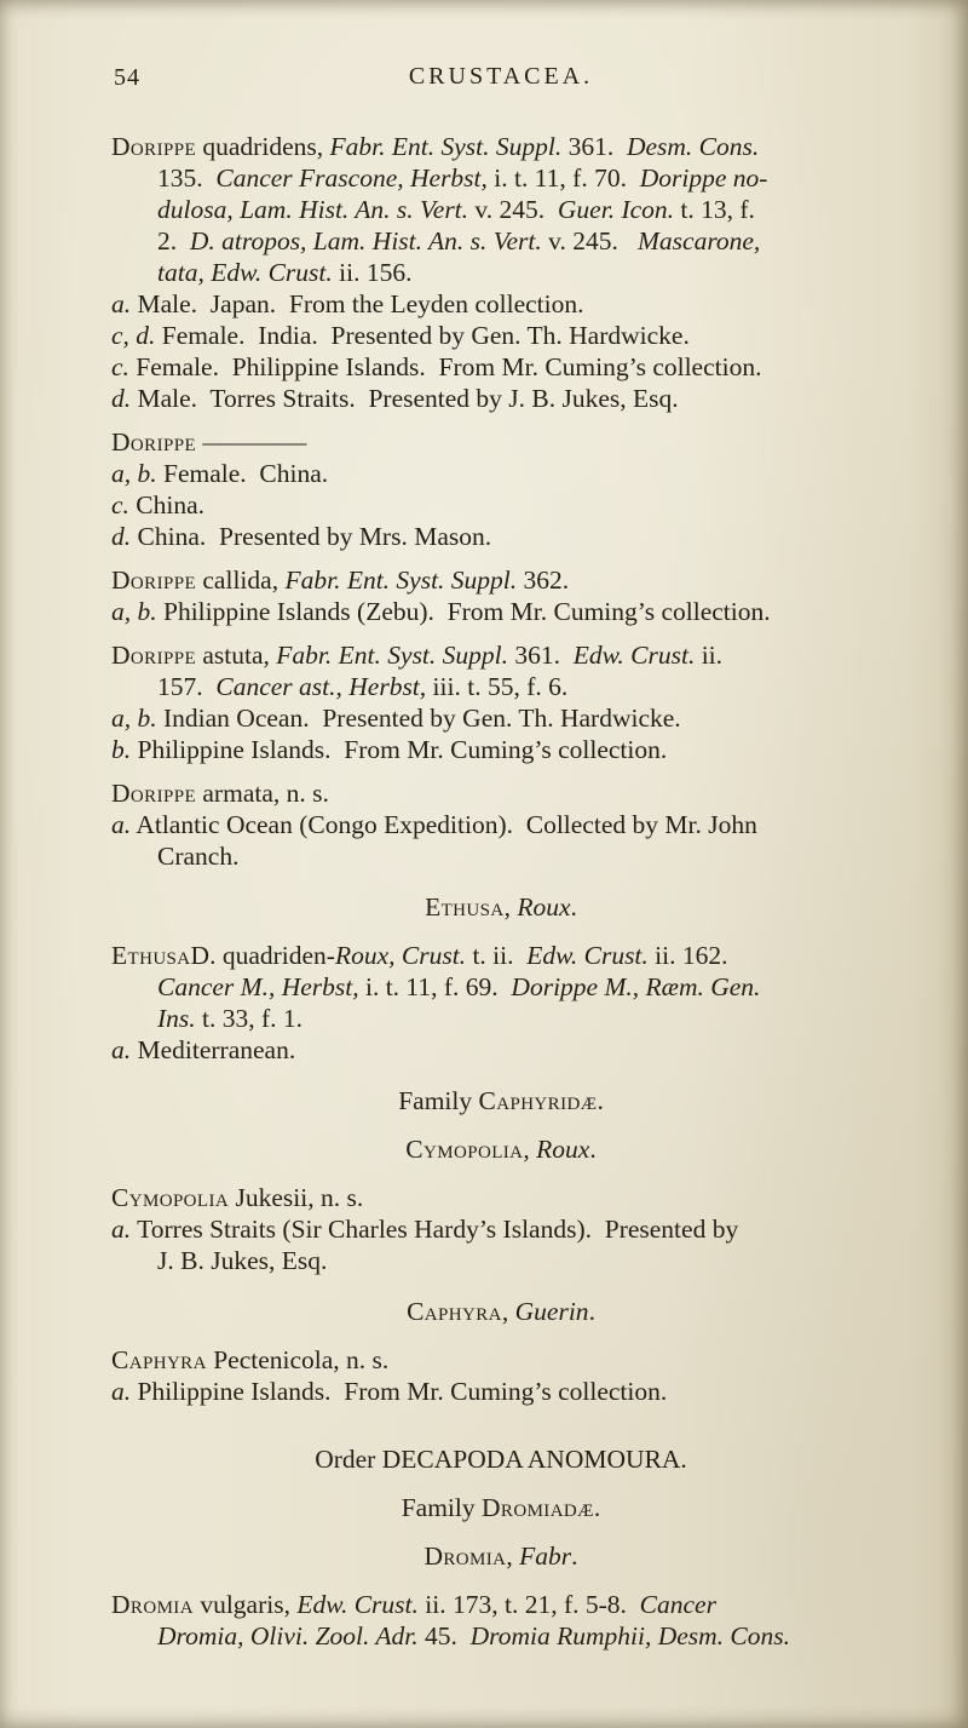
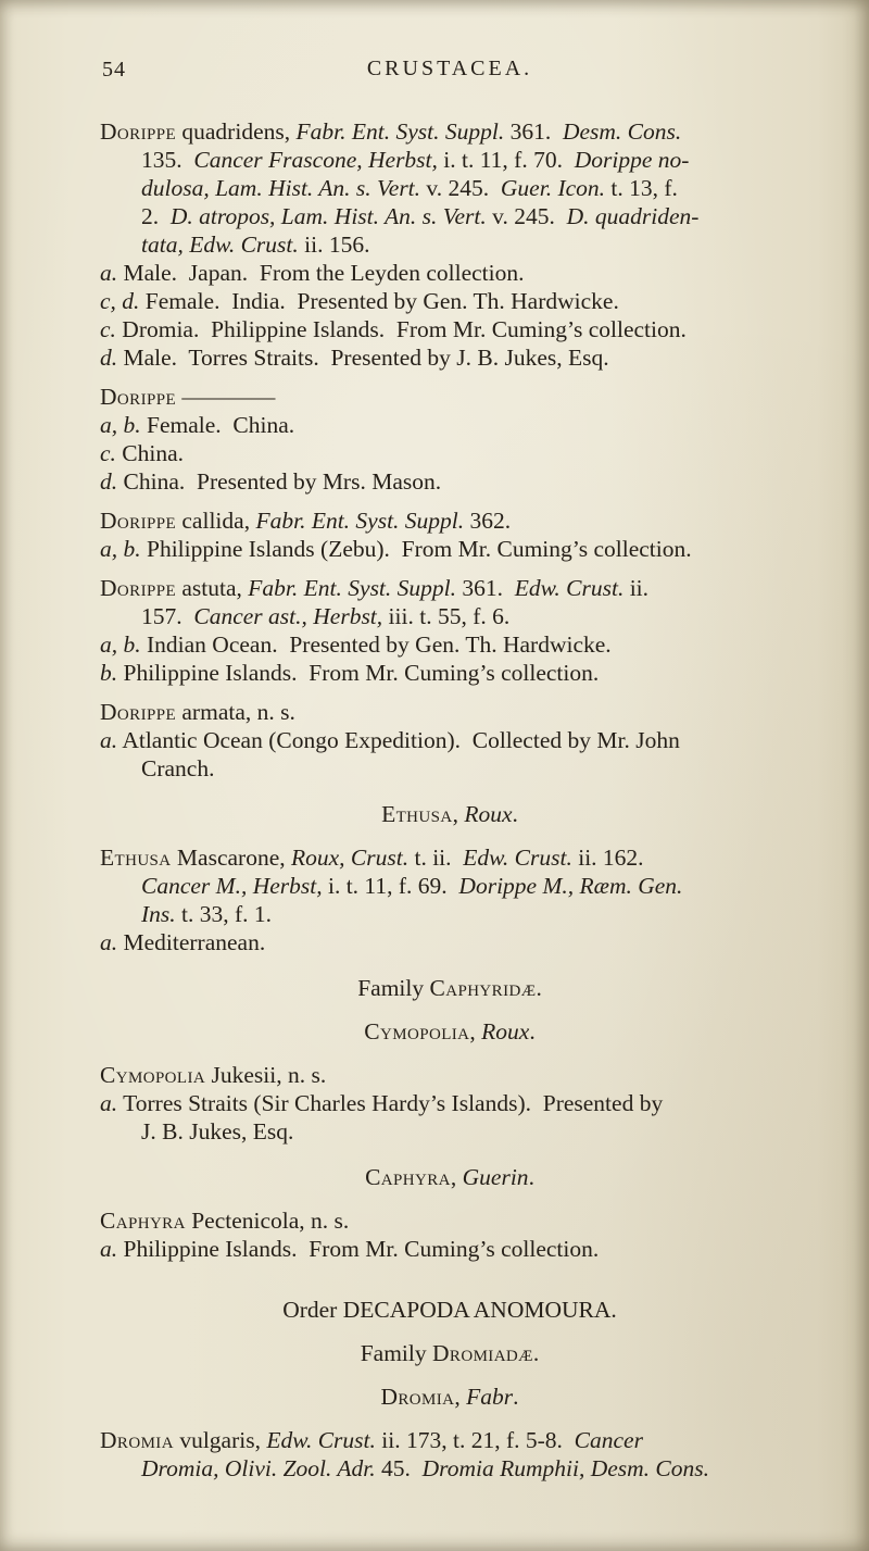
  54
  CRUSTACEA.
  Dorippe quadridens, Fabr. Ent. Syst. Suppl. 361. Desm. Cons.
  135. Cancer Frascone, Herbst, i. t. 11, f. 70. Dorippe no-
  dulosa, Lam. Hist. An. s. Vert. v. 245. Guer. Icon. t. 13, f.
- 2. D. atropos, Lam. Hist. An. s. Vert. v. 245. Mascarone,
+ 2. D. atropos, Lam. Hist. An. s. Vert. v. 245. D. quadriden-
  tata, Edw. Crust. ii. 156.
  a. Male. Japan. From the Leyden collection.
  c, d. Female. India. Presented by Gen. Th. Hardwicke.
- c. Female. Philippine Islands. From Mr. Cuming’s collection.
+ c. Dromia. Philippine Islands. From Mr. Cuming’s collection.
  d. Male. Torres Straits. Presented by J. B. Jukes, Esq.
  Dorippe ————
  a, b. Female. China.
  c. China.
  d. China. Presented by Mrs. Mason.
  Dorippe callida, Fabr. Ent. Syst. Suppl. 362.
  a, b. Philippine Islands (Zebu). From Mr. Cuming’s collection.
  Dorippe astuta, Fabr. Ent. Syst. Suppl. 361. Edw. Crust. ii.
  157. Cancer ast., Herbst, iii. t. 55, f. 6.
  a, b. Indian Ocean. Presented by Gen. Th. Hardwicke.
  b. Philippine Islands. From Mr. Cuming’s collection.
  Dorippe armata, n. s.
  a. Atlantic Ocean (Congo Expedition). Collected by Mr. John
  Cranch.
  Ethusa, Roux.
- EthusaD. quadriden-Roux, Crust. t. ii. Edw. Crust. ii. 162.
+ Ethusa Mascarone, Roux, Crust. t. ii. Edw. Crust. ii. 162.
  Cancer M., Herbst, i. t. 11, f. 69. Dorippe M., Ræm. Gen.
  Ins. t. 33, f. 1.
  a. Mediterranean.
  Family Caphyridæ.
  Cymopolia, Roux.
  Cymopolia Jukesii, n. s.
  a. Torres Straits (Sir Charles Hardy’s Islands). Presented by
  J. B. Jukes, Esq.
  Caphyra, Guerin.
  Caphyra Pectenicola, n. s.
  a. Philippine Islands. From Mr. Cuming’s collection.
  Order DECAPODA ANOMOURA.
  Family Dromiadæ.
  Dromia, Fabr.
  Dromia vulgaris, Edw. Crust. ii. 173, t. 21, f. 5-8. Cancer
  Dromia, Olivi. Zool. Adr. 45. Dromia Rumphii, Desm. Cons.
